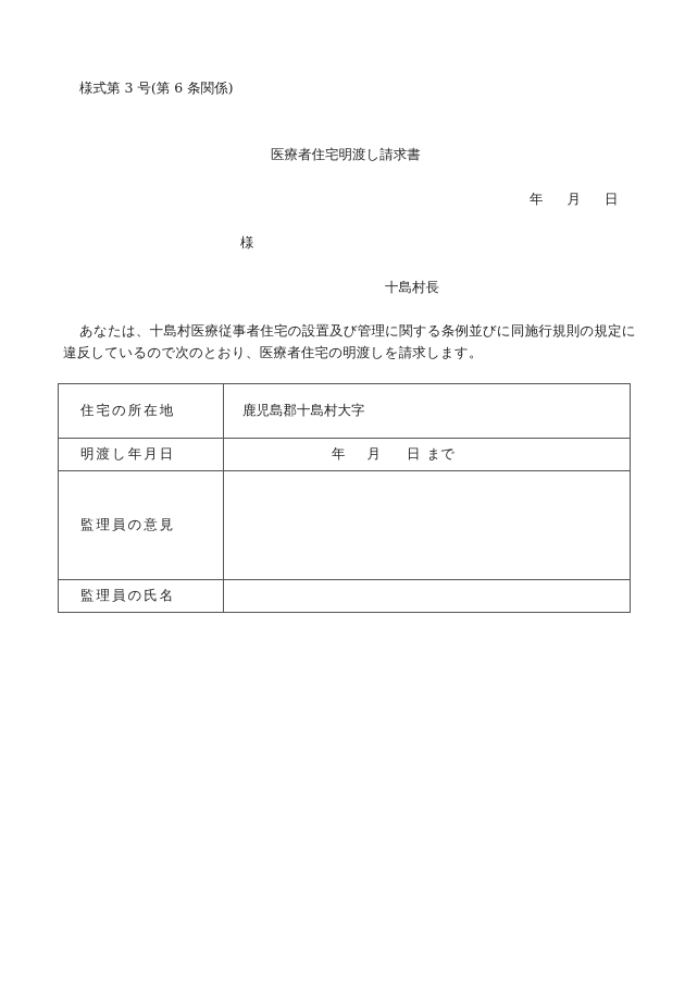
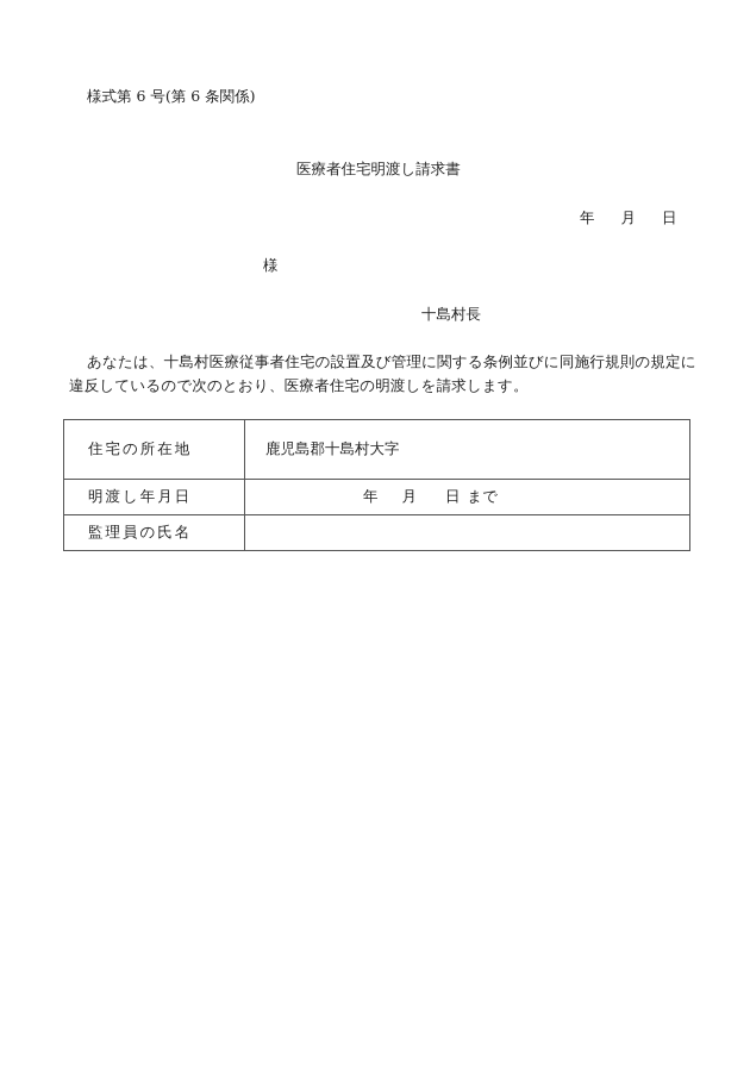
- 様式第 3 号(第 6 条関係)
+ 様式第 6 号(第 6 条関係)
  医療者住宅明渡し請求書
  年 月 日
  様
  十島村長
  あなたは、十島村医療従事者住宅の設置及び管理に関する条例並びに同施行規則の規定に違反しているので次のとおり、医療者住宅の明渡しを請求します。
  住宅の所在地	鹿児島郡十島村大字
  明渡し年月日	年 月 日 まで
- 監理員の意見
  監理員の氏名
